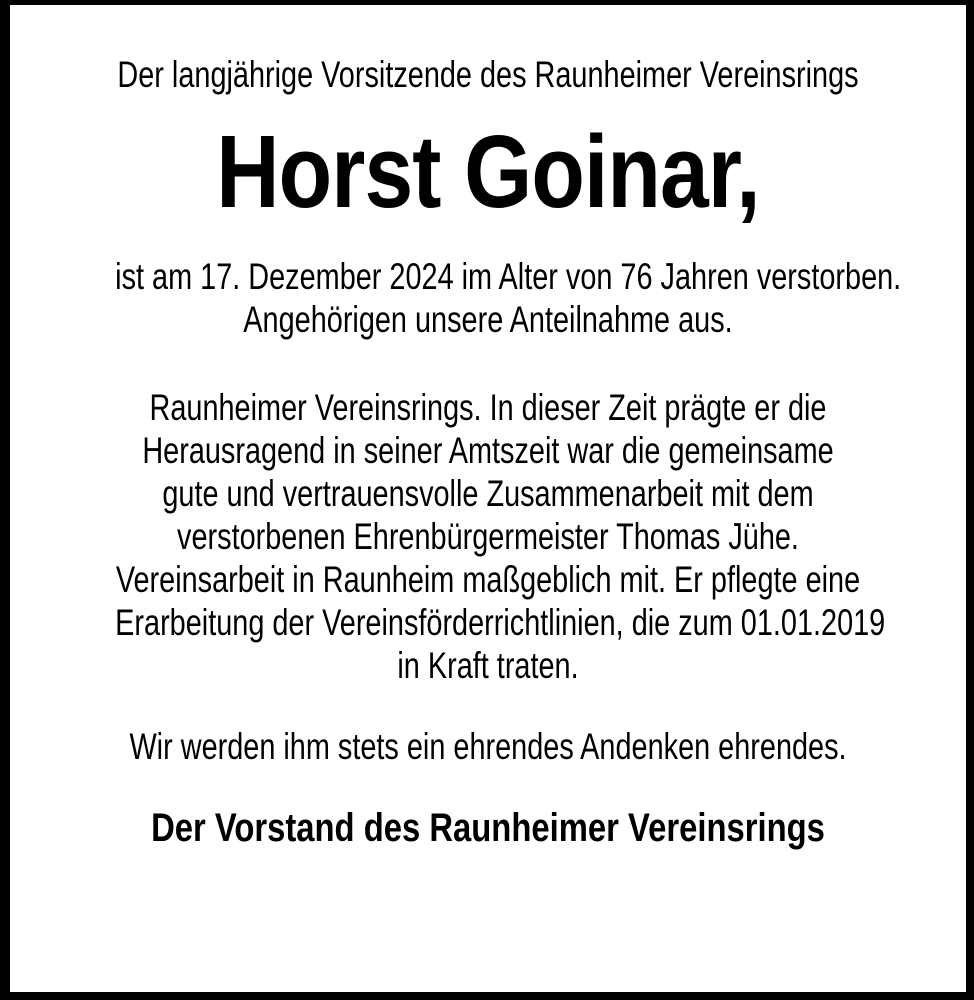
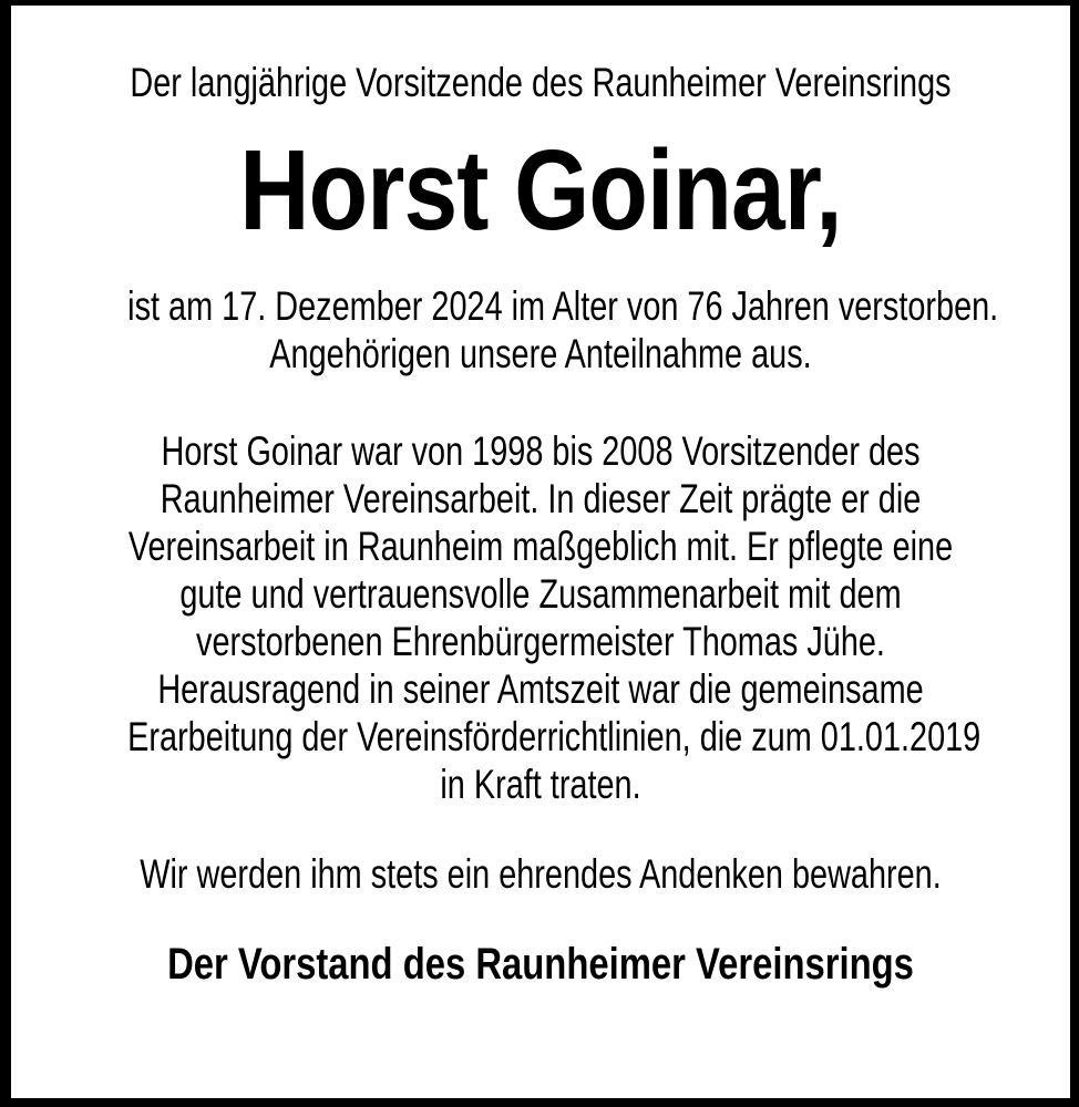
  Der langjährige Vorsitzende des Raunheimer Vereinsrings
  Horst Goinar,
  ist am 17. Dezember 2024 im Alter von 76 Jahren verstorben.
  Angehörigen unsere Anteilnahme aus.
+ Horst Goinar war von 1998 bis 2008 Vorsitzender des
- Raunheimer Vereinsrings. In dieser Zeit prägte er die
+ Raunheimer Vereinsarbeit. In dieser Zeit prägte er die
- Herausragend in seiner Amtszeit war die gemeinsame
+ Vereinsarbeit in Raunheim maßgeblich mit. Er pflegte eine
  gute und vertrauensvolle Zusammenarbeit mit dem
  verstorbenen Ehrenbürgermeister Thomas Jühe.
- Vereinsarbeit in Raunheim maßgeblich mit. Er pflegte eine
+ Herausragend in seiner Amtszeit war die gemeinsame
  Erarbeitung der Vereinsförderrichtlinien, die zum 01.01.2019
  in Kraft traten.
- Wir werden ihm stets ein ehrendes Andenken ehrendes.
+ Wir werden ihm stets ein ehrendes Andenken bewahren.
  Der Vorstand des Raunheimer Vereinsrings
